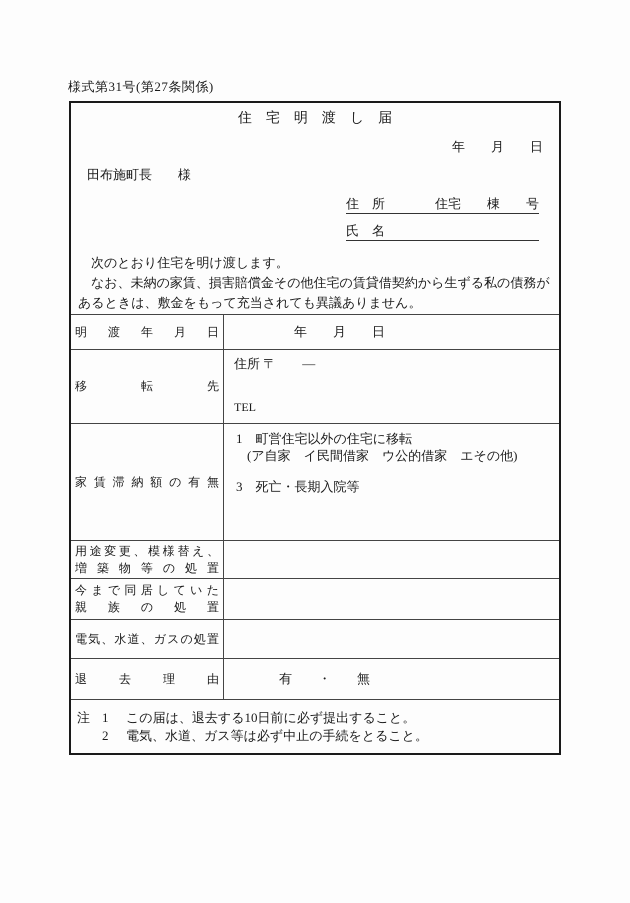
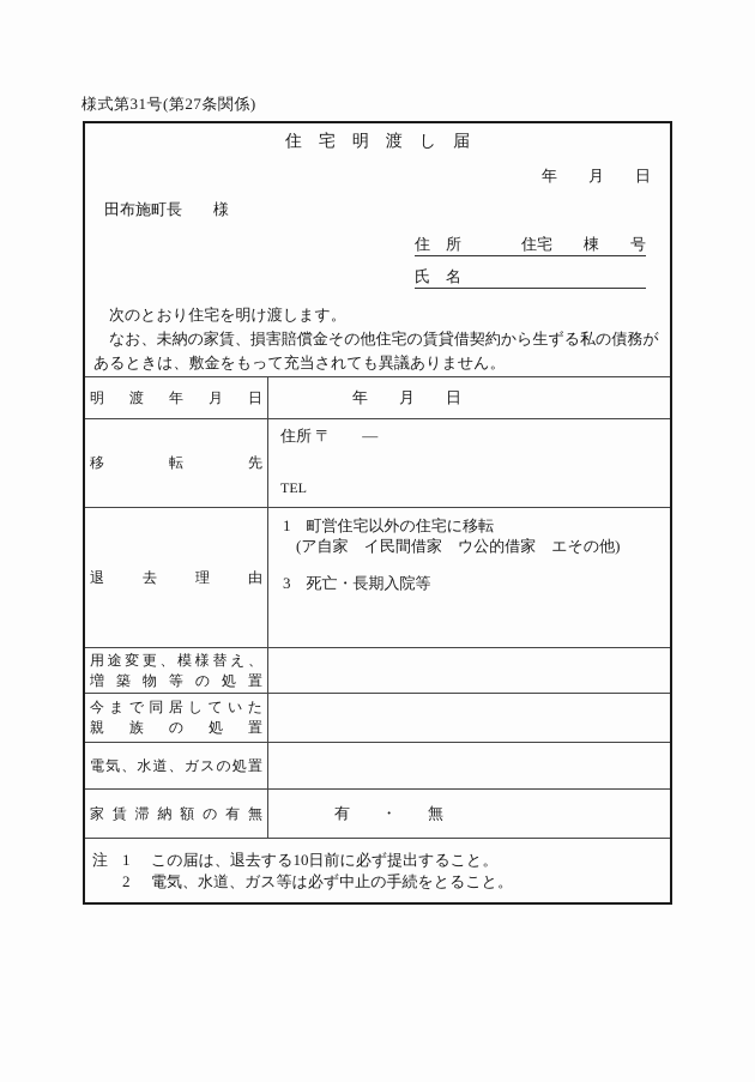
  様式第31号(第27条関係)
  住 宅 明 渡 し 届
  年 月 日
  田布施町長 様
  住 所
  住宅 棟 号
  氏 名
  次のとおり住宅を明け渡します。
  なお、未納の家賃、損害賠償金その他住宅の賃貸借契約から生ずる私の債務があるときは、敷金をもって充当されても異議ありません。
  明渡年月日
  年 月 日
  移転先
  住所 〒 ―
  TEL
- 家賃滞納額の有無
+ 退去理由
  1 町営住宅以外の住宅に移転
  (ア自家 イ民間借家 ウ公的借家 エその他)
  3 死亡・長期入院等
  用途変更、模様替え、
  増築物等の処置
  今まで同居していた
  親族の処置
  電気、水道、ガスの処置
- 退去理由
+ 家賃滞納額の有無
  有 ・ 無
  注
  1
  この届は、退去する10日前に必ず提出すること。
  2
  電気、水道、ガス等は必ず中止の手続をとること。
